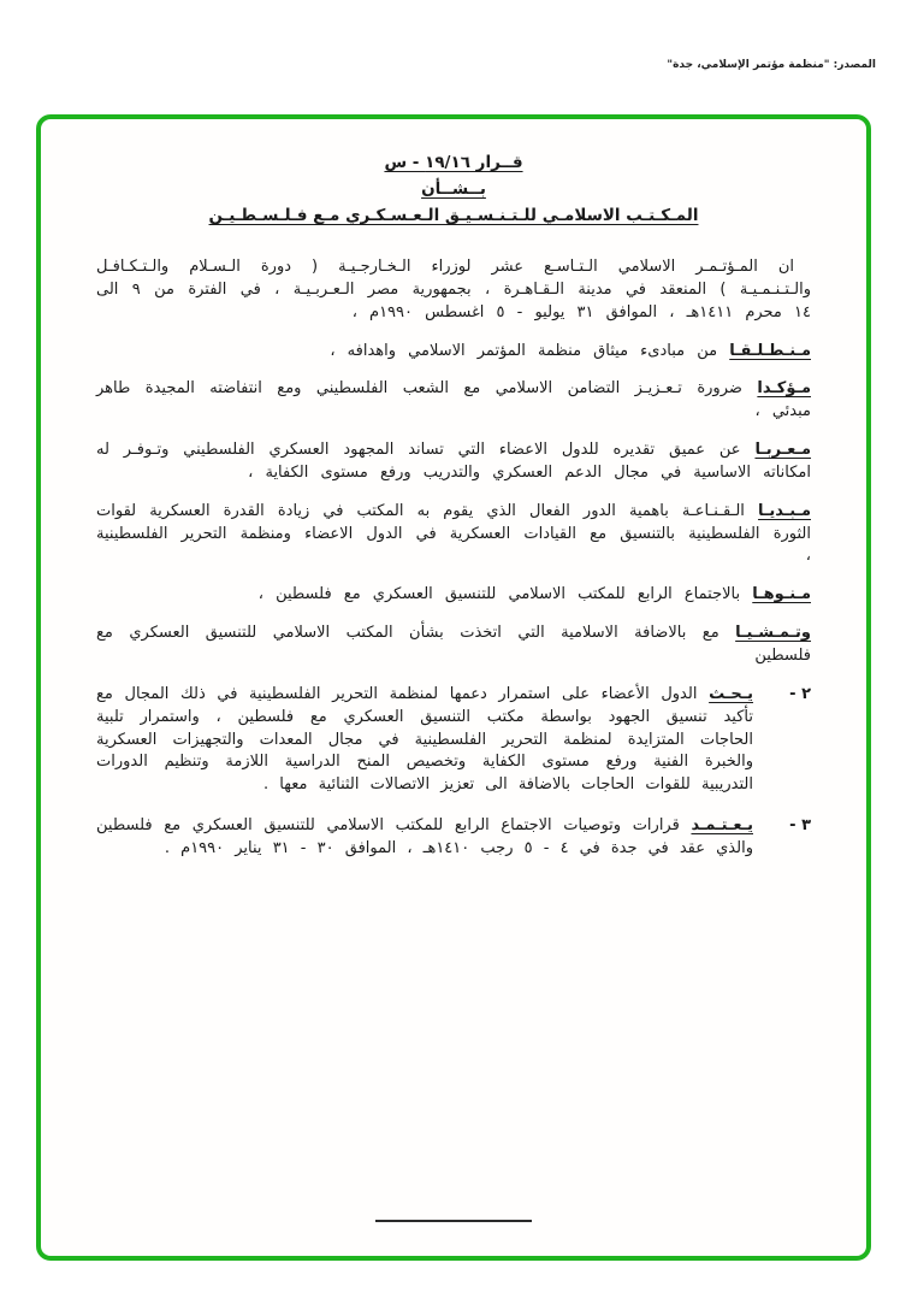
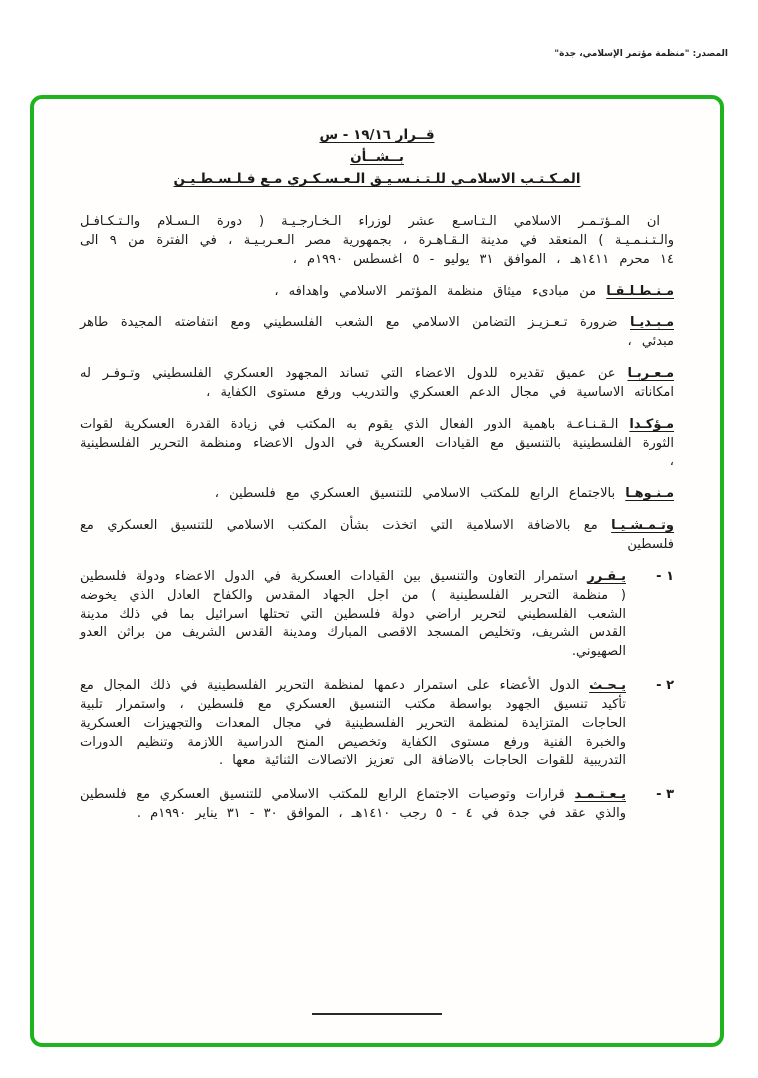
  المصدر: "منظمة مؤتمر الإسلامي، جدة"
  قــرار ١٩/١٦ - س
  بــشــأن
  المـكـتـب الاسلامـي للـتـنـسـيـق الـعـسـكـري مـع فـلـسـطـيـن
  ان المـؤتـمـر الاسلامي الـتـاسـع عشر لوزراء الـخـارجـيـة ( دورة الـسـلام والـتـكـافـل والـتـنـمـيـة ) المنعقد في مدينة الـقـاهـرة ، بجمهورية مصر الـعـربـيـة ، في الفترة من ٩ الى ١٤ محرم ١٤١١هـ ، الموافق ٣١ يوليو - ٥ اغسطس ١٩٩٠م ،
  مـنـطـلـقـا من مبادىء ميثاق منظمة المؤتمر الاسلامي واهدافه ،
- مـؤكـدا ضرورة تـعـزيـز التضامن الاسلامي مع الشعب الفلسطيني ومع انتفاضته المجيدة طاهر مبدئي ،
+ مـبـديـا ضرورة تـعـزيـز التضامن الاسلامي مع الشعب الفلسطيني ومع انتفاضته المجيدة طاهر مبدئي ،
  مـعـربـا عن عميق تقديره للدول الاعضاء التي تساند المجهود العسكري الفلسطيني وتـوفـر له امكاناته الاساسية في مجال الدعم العسكري والتدريب ورفع مستوى الكفاية ،
- مـبـديـا الـقـنـاعـة باهمية الدور الفعال الذي يقوم به المكتب في زيادة القدرة العسكرية لقوات الثورة الفلسطينية بالتنسيق مع القيادات العسكرية في الدول الاعضاء ومنظمة التحرير الفلسطينية ،
+ مـؤكـدا الـقـنـاعـة باهمية الدور الفعال الذي يقوم به المكتب في زيادة القدرة العسكرية لقوات الثورة الفلسطينية بالتنسيق مع القيادات العسكرية في الدول الاعضاء ومنظمة التحرير الفلسطينية ،
  مـنـوهـا بالاجتماع الرابع للمكتب الاسلامي للتنسيق العسكري مع فلسطين ،
  وتـمـشـيـا مع بالاضافة الاسلامية التي اتخذت بشأن المكتب الاسلامي للتنسيق العسكري مع فلسطين
+ ١ -
+ يـقـرر استمرار التعاون والتنسيق بين القيادات العسكرية في الدول الاعضاء ودولة فلسطين ( منظمة التحرير الفلسطينية ) من اجل الجهاد المقدس والكفاح العادل الذي يخوضه الشعب الفلسطيني لتحرير اراضي دولة فلسطين التي تحتلها اسرائيل بما في ذلك مدينة القدس الشريف، وتخليص المسجد الاقصى المبارك ومدينة القدس الشريف من براثن العدو الصهيوني.
  ٢ -
  يـحـث الدول الأعضاء على استمرار دعمها لمنظمة التحرير الفلسطينية في ذلك المجال مع تأكيد تنسيق الجهود بواسطة مكتب التنسيق العسكري مع فلسطين ، واستمرار تلبية الحاجات المتزايدة لمنظمة التحرير الفلسطينية في مجال المعدات والتجهيزات العسكرية والخبرة الفنية ورفع مستوى الكفاية وتخصيص المنح الدراسية اللازمة وتنظيم الدورات التدريبية للقوات الحاجات بالاضافة الى تعزيز الاتصالات الثنائية معها .
  ٣ -
  يـعـتـمـد قرارات وتوصيات الاجتماع الرابع للمكتب الاسلامي للتنسيق العسكري مع فلسطين والذي عقد في جدة في ٤ - ٥ رجب ١٤١٠هـ ، الموافق ٣٠ - ٣١ يناير ١٩٩٠م .
